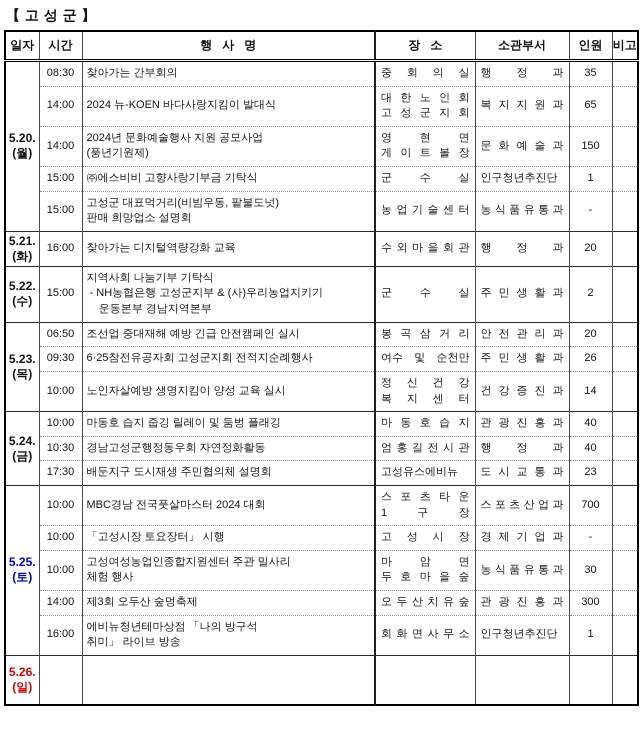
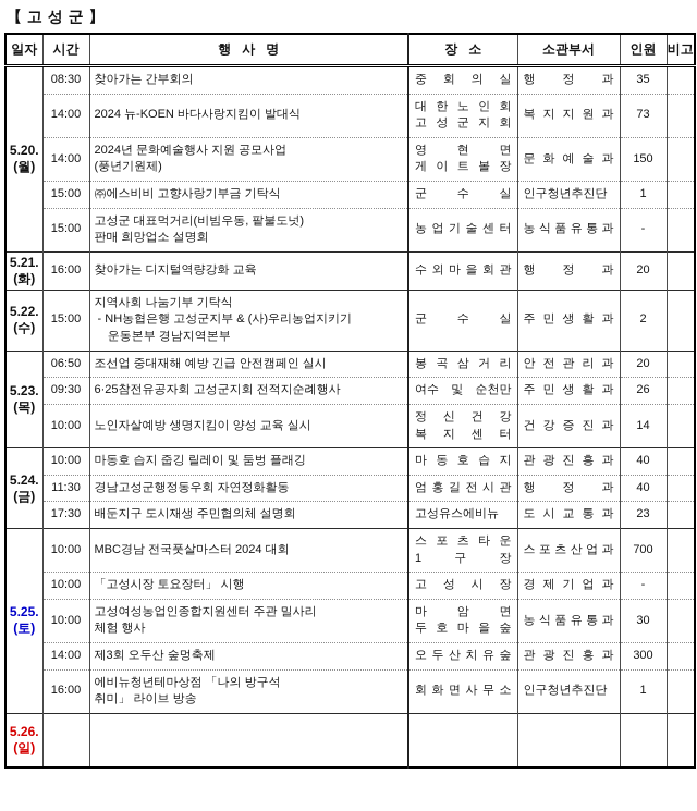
  【 고 성 군 】
  일자	시간	행 사 명	장 소	소관부서	인원	비고
  5.20.(월)	08:30	찾아가는 간부회의	중 회 의 실	행 정 과	35
- 14:00	2024 뉴-KOEN 바다사랑지킴이 발대식	대 한 노 인 회 고 성 군 지 회	복 지 지 원 과	65
+ 14:00	2024 뉴-KOEN 바다사랑지킴이 발대식	대 한 노 인 회 고 성 군 지 회	복 지 지 원 과	73
  14:00	2024년 문화예술행사 지원 공모사업 (풍년기원제)	영 현 면 게 이 트 볼 장	문 화 예 술 과	150
  15:00	㈜에스비비 고향사랑기부금 기탁식	군 수 실	인구청년추진단	1
  15:00	고성군 대표먹거리(비빔우동, 팥불도넛) 판매 희망업소 설명회	농 업 기 술 센 터	농 식 품 유 통 과	-
  5.21.(화)	16:00	찾아가는 디지털역량강화 교육	수 외 마 을 회 관	행 정 과	20
  5.22.(수)	15:00	지역사회 나눔기부 기탁식 - NH농협은행 고성군지부 & (사)우리농업지키기 운동본부 경남지역본부	군 수 실	주 민 생 활 과	2
  5.23.(목)	06:50	조선업 중대재해 예방 긴급 안전캠페인 실시	봉 곡 삼 거 리	안 전 관 리 과	20
  09:30	6·25참전유공자회 고성군지회 전적지순례행사	여수 및 순천만	주 민 생 활 과	26
  10:00	노인자살예방 생명지킴이 양성 교육 실시	정 신 건 강 복 지 센 터	건 강 증 진 과	14
  5.24.(금)	10:00	마동호 습지 줍깅 릴레이 및 둠벙 플래깅	마 동 호 습 지	관 광 진 흥 과	40
- 10:30	경남고성군행정동우회 자연정화활동	엄 홍 길 전 시 관	행 정 과	40
+ 11:30	경남고성군행정동우회 자연정화활동	엄 홍 길 전 시 관	행 정 과	40
  17:30	배둔지구 도시재생 주민협의체 설명회	고성유스에비뉴	도 시 교 통 과	23
  5.25.(토)	10:00	MBC경남 전국풋살마스터 2024 대회	스 포 츠 타 운 1 구 장	스 포 츠 산 업 과	700
  10:00	「고성시장 토요장터」 시행	고 성 시 장	경 제 기 업 과	-
  10:00	고성여성농업인종합지원센터 주관 밀사리 체험 행사	마 암 면 두 호 마 을 숲	농 식 품 유 통 과	30
  14:00	제3회 오두산 숲멍축제	오 두 산 치 유 숲	관 광 진 흥 과	300
  16:00	에비뉴청년테마상점 「나의 방구석 취미」 라이브 방송	회 화 면 사 무 소	인구청년추진단	1
  5.26.(일)
